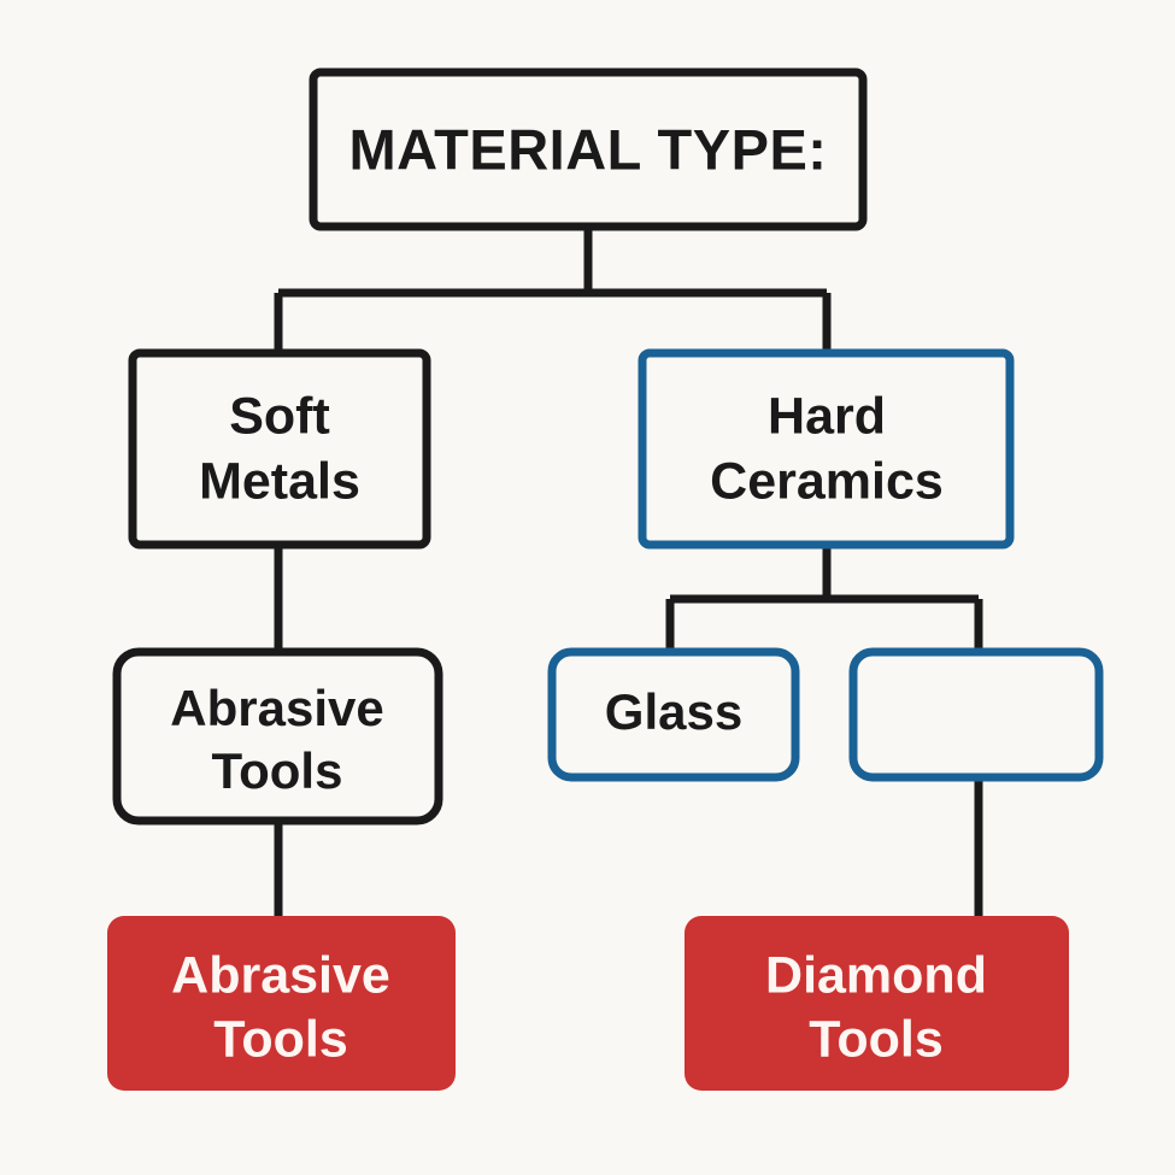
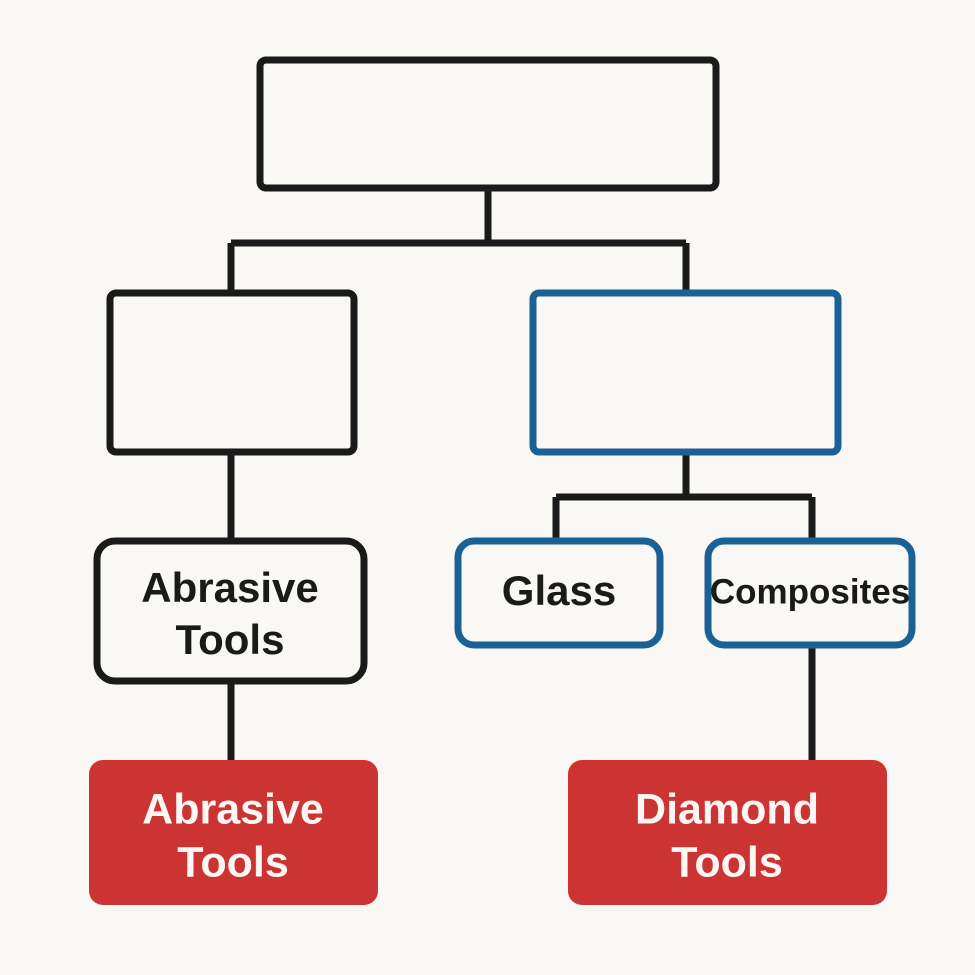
- MATERIAL TYPE:
- Soft
- Metals
- Hard
- Ceramics
  Abrasive
  Tools
  Glass
+ Composites
  Abrasive
  Tools
  Diamond
  Tools
